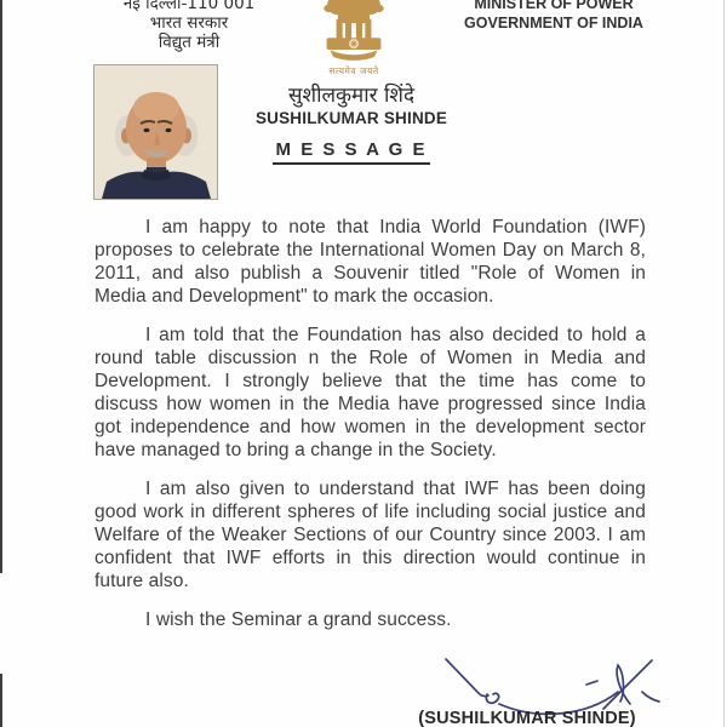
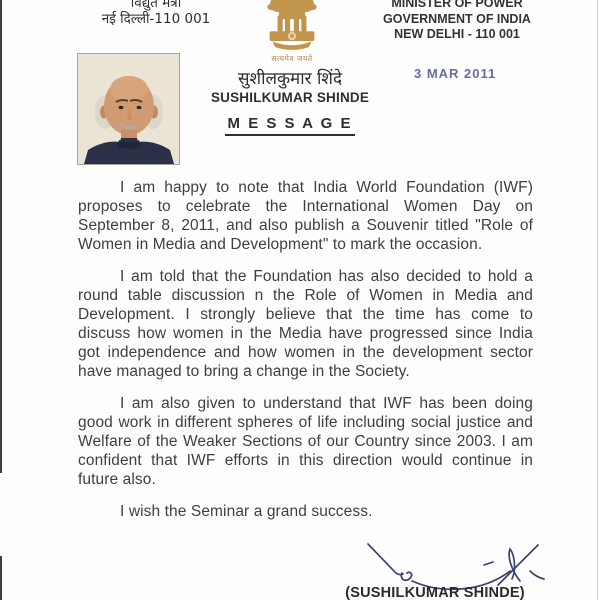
- नई दिल्ली-110 001
+ विद्युत मंत्री
- भारत सरकार
- विद्युत मंत्री
+ नई दिल्ली-110 001
  सत्यमेव जयते
  MINISTER OF POWER
  GOVERNMENT OF INDIA
+ NEW DELHI - 110 001
  सुशीलकुमार शिंदे
  SUSHILKUMAR SHINDE
+ 3 MAR 2011
  M E S S A G E
- I am happy to note that India World Foundation (IWF) proposes to celebrate the International Women Day on March 8, 2011, and also publish a Souvenir titled "Role of Women in Media and Development" to mark the occasion.
+ I am happy to note that India World Foundation (IWF) proposes to celebrate the International Women Day on September 8, 2011, and also publish a Souvenir titled "Role of Women in Media and Development" to mark the occasion.
  I am told that the Foundation has also decided to hold a round table discussion n the Role of Women in Media and Development. I strongly believe that the time has come to discuss how women in the Media have progressed since India got independence and how women in the development sector have managed to bring a change in the Society.
  I am also given to understand that IWF has been doing good work in different spheres of life including social justice and Welfare of the Weaker Sections of our Country since 2003. I am confident that IWF efforts in this direction would continue in future also.
  I wish the Seminar a grand success.
  (SUSHILKUMAR SHINDE)
